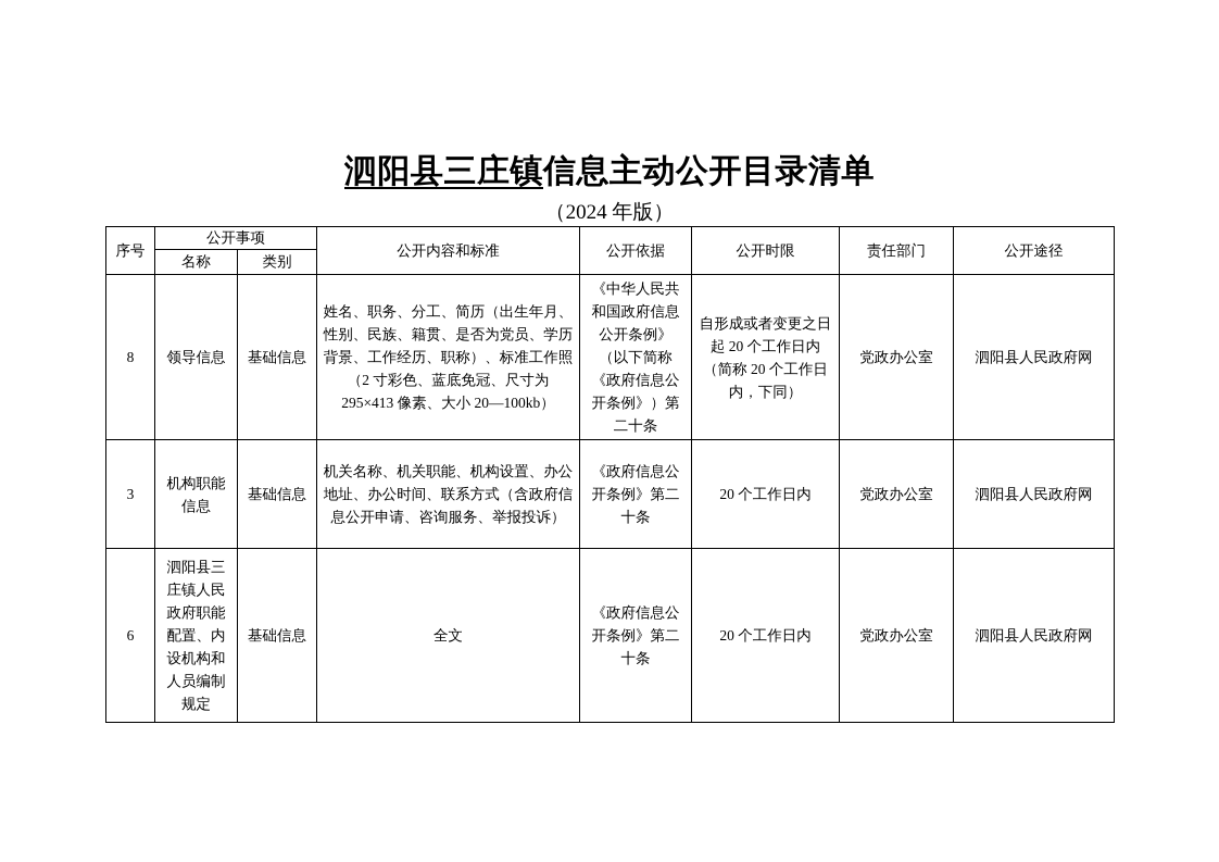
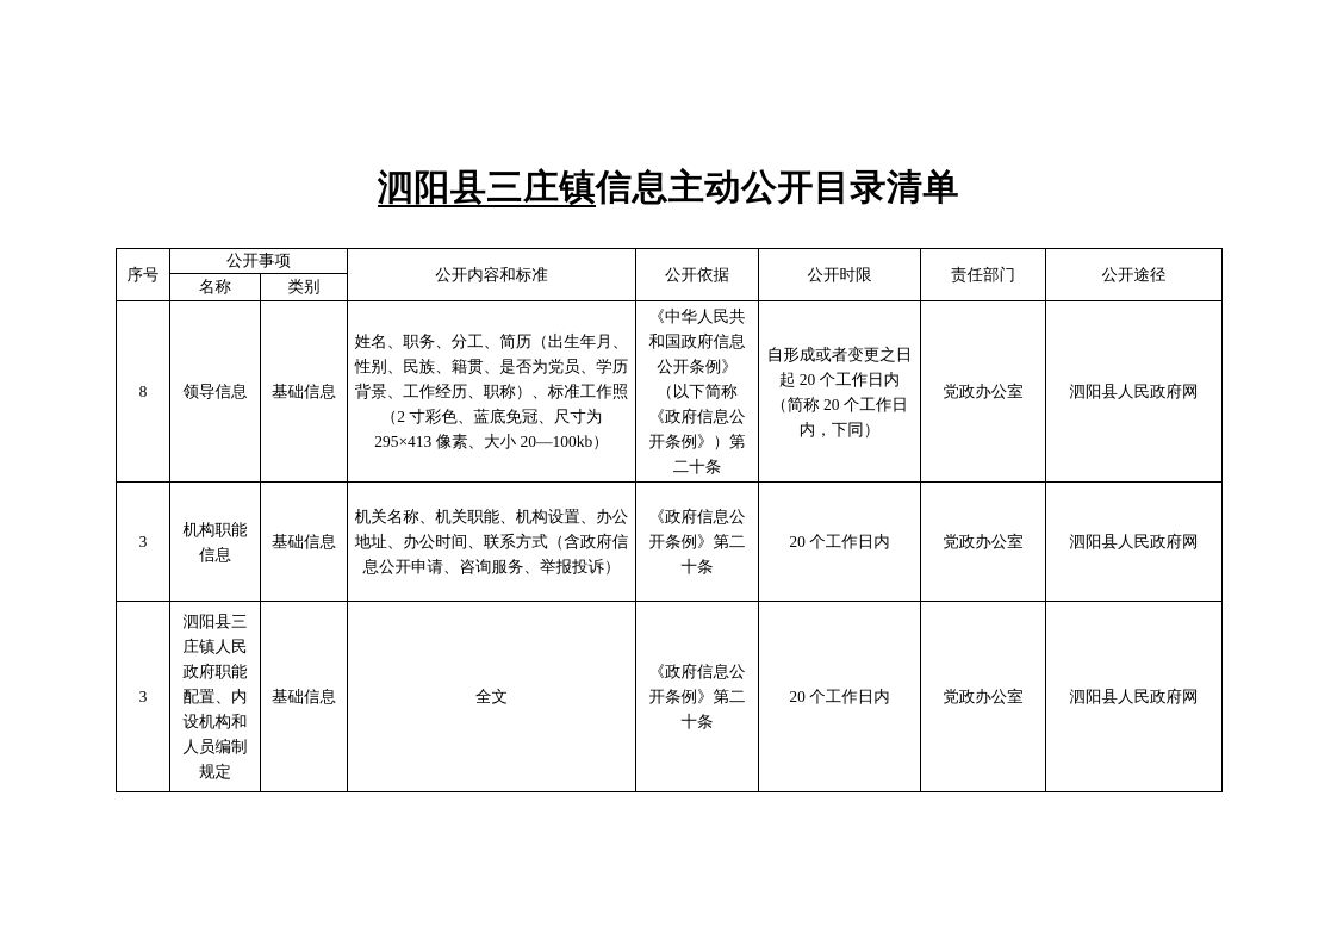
  泗阳县三庄镇信息主动公开目录清单
- （2024 年版）
  序号	公开事项	公开内容和标准	公开依据	公开时限	责任部门	公开途径
  名称	类别
  8	领导信息	基础信息	姓名、职务、分工、简历（出生年月、性别、民族、籍贯、是否为党员、学历背景、工作经历、职称）、标准工作照（2 寸彩色、蓝底免冠、尺寸为 295×413 像素、大小 20—100kb）	《中华人民共和国政府信息公开条例》（以下简称《政府信息公开条例》）第二十条	自形成或者变更之日起 20 个工作日内（简称 20 个工作日内，下同）	党政办公室	泗阳县人民政府网
  3	机构职能信息	基础信息	机关名称、机关职能、机构设置、办公地址、办公时间、联系方式（含政府信息公开申请、咨询服务、举报投诉）	《政府信息公开条例》第二十条	20 个工作日内	党政办公室	泗阳县人民政府网
- 6	泗阳县三庄镇人民政府职能配置、内设机构和人员编制规定	基础信息	全文	《政府信息公开条例》第二十条	20 个工作日内	党政办公室	泗阳县人民政府网
+ 3	泗阳县三庄镇人民政府职能配置、内设机构和人员编制规定	基础信息	全文	《政府信息公开条例》第二十条	20 个工作日内	党政办公室	泗阳县人民政府网
